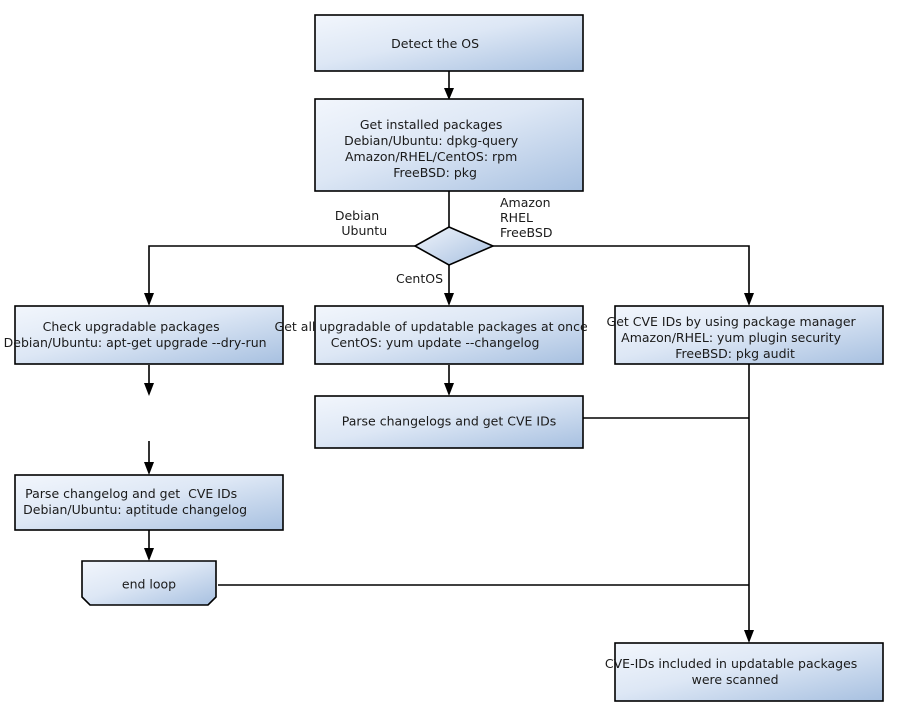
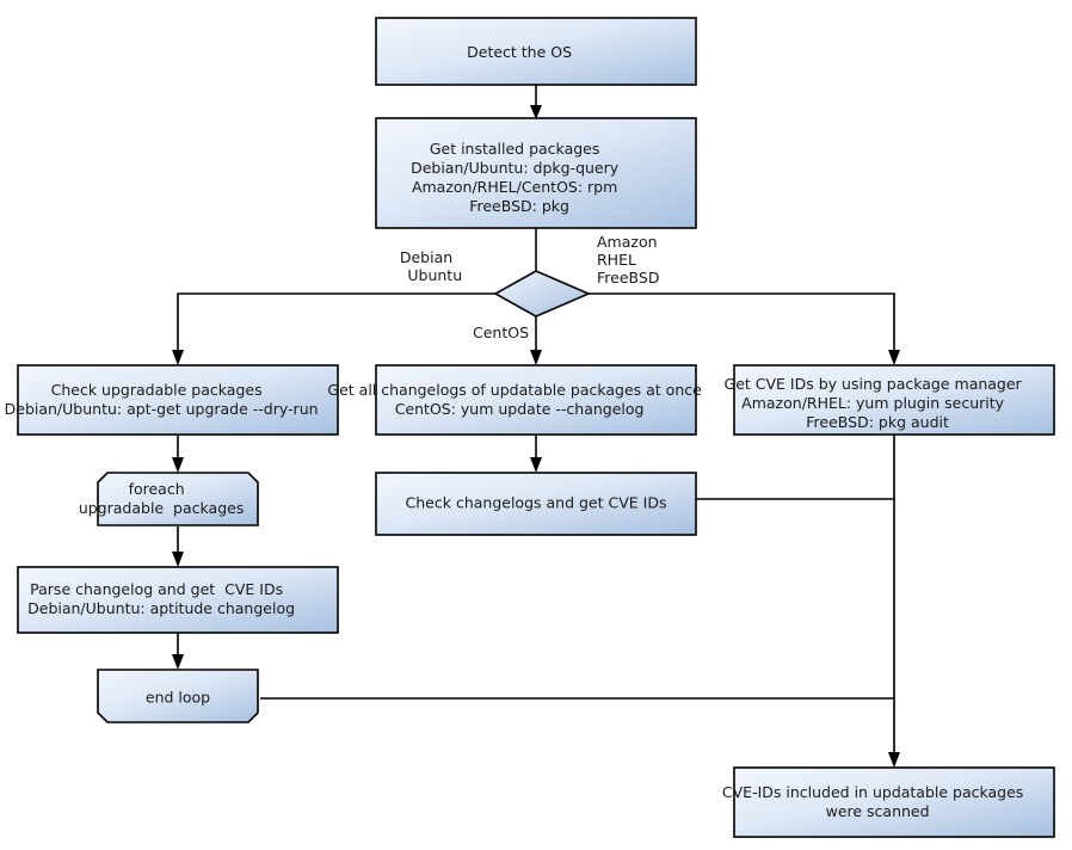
  Debian Ubuntu
  Amazon RHEL FreeBSD
  CentOS
  Detect the OS
  Get installed packages Debian/Ubuntu: dpkg-query Amazon/RHEL/CentOS: rpm FreeBSD: pkg
  Check upgradable packages Debian/Ubuntu: apt-get upgrade --dry-run
+ foreach upgradable packages
  Parse changelog and get CVE IDs Debian/Ubuntu: aptitude changelog
  end loop
- Get all upgradable of updatable packages at once CentOS: yum update --changelog
+ Get all changelogs of updatable packages at once CentOS: yum update --changelog
- Parse changelogs and get CVE IDs
+ Check changelogs and get CVE IDs
  Get CVE IDs by using package manager Amazon/RHEL: yum plugin security FreeBSD: pkg audit
  CVE-IDs included in updatable packages were scanned
